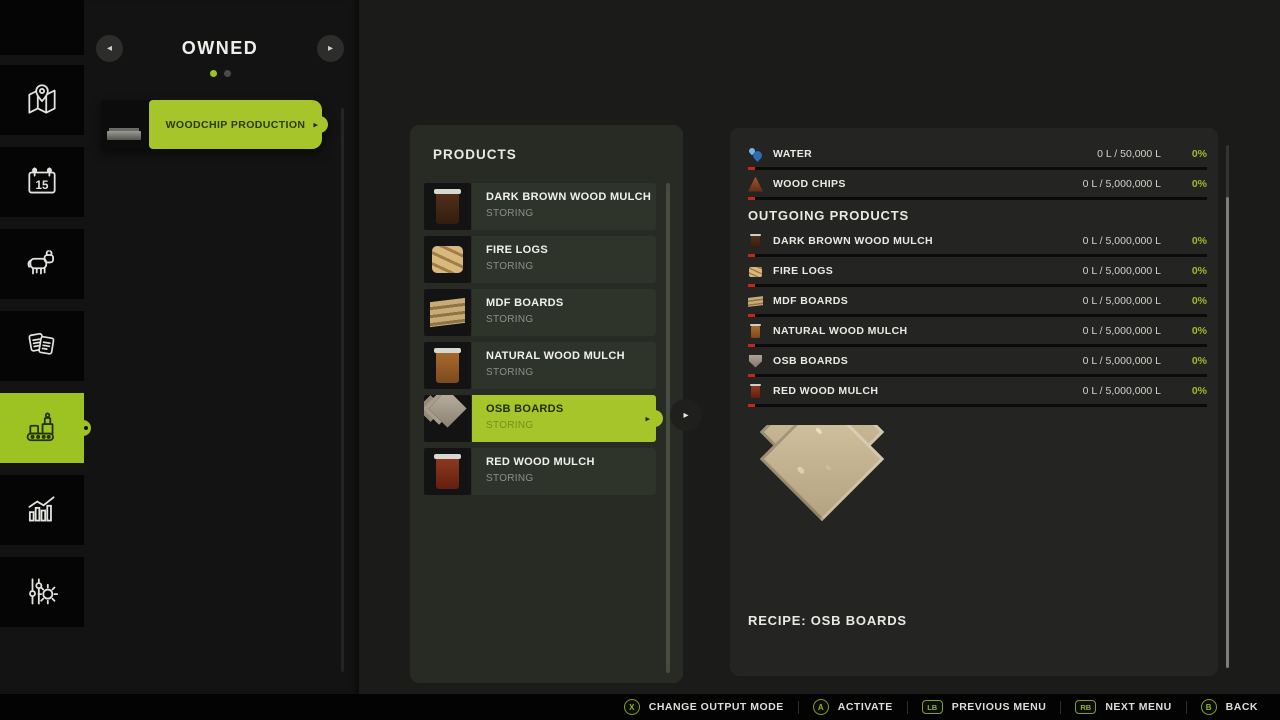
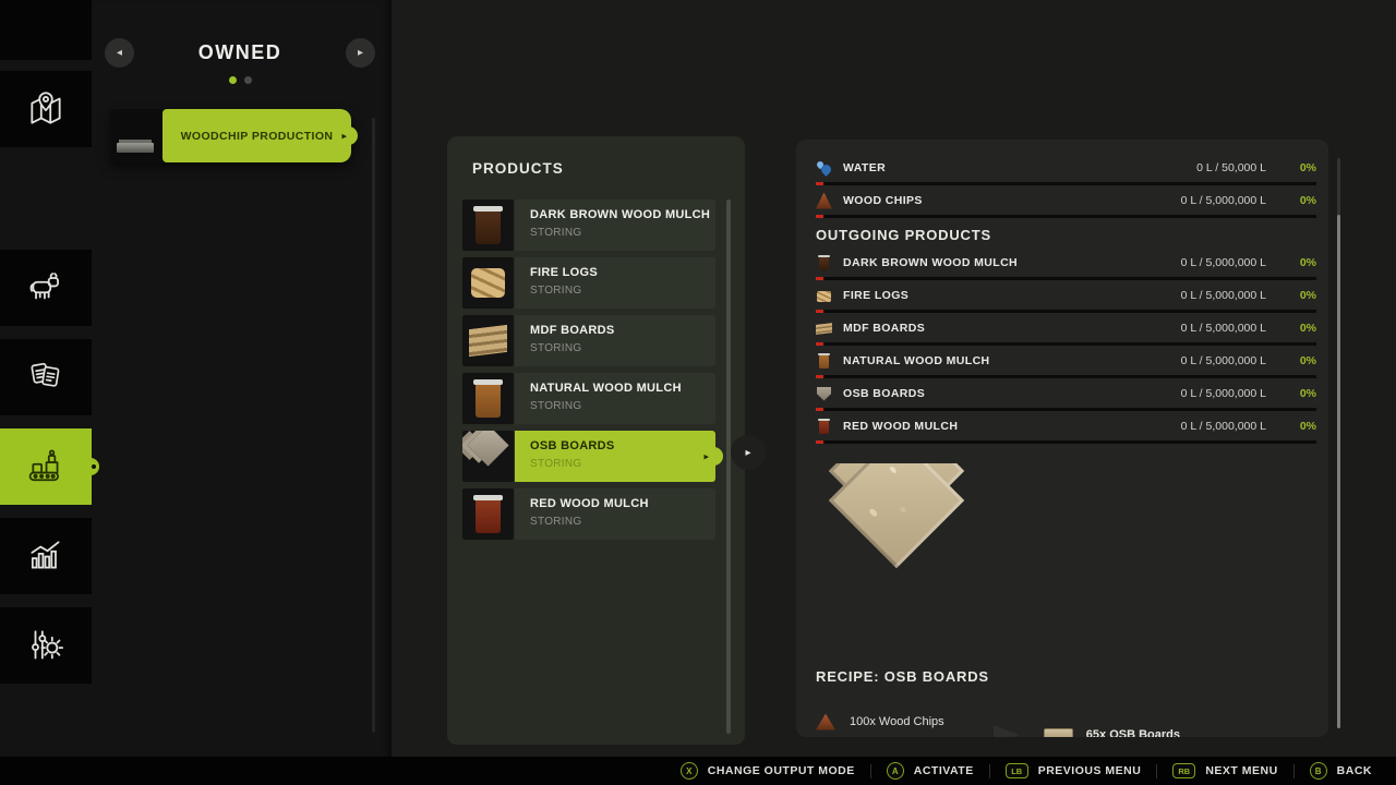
- 15
  ◂
  OWNED
  ▸
  WOODCHIP PRODUCTION
  ▸
  PRODUCTS
  DARK BROWN WOOD MULCH
  STORING
  FIRE LOGS
  STORING
  MDF BOARDS
  STORING
  NATURAL WOOD MULCH
  STORING
  OSB BOARDS
  STORING
  ▸
  RED WOOD MULCH
  STORING
  ▸
  WATER
  0 L / 50,000 L
  0%
  WOOD CHIPS
  0 L / 5,000,000 L
  0%
  OUTGOING PRODUCTS
  DARK BROWN WOOD MULCH
  0 L / 5,000,000 L
  0%
  FIRE LOGS
  0 L / 5,000,000 L
  0%
  MDF BOARDS
  0 L / 5,000,000 L
  0%
  NATURAL WOOD MULCH
  0 L / 5,000,000 L
  0%
  OSB BOARDS
  0 L / 5,000,000 L
  0%
  RED WOOD MULCH
  0 L / 5,000,000 L
  0%
  RECIPE: OSB BOARDS
+ 100x Wood Chips
+ 65x OSB Boards
  X
  CHANGE OUTPUT MODE
  A
  ACTIVATE
  LB
  PREVIOUS MENU
  RB
  NEXT MENU
  B
  BACK
